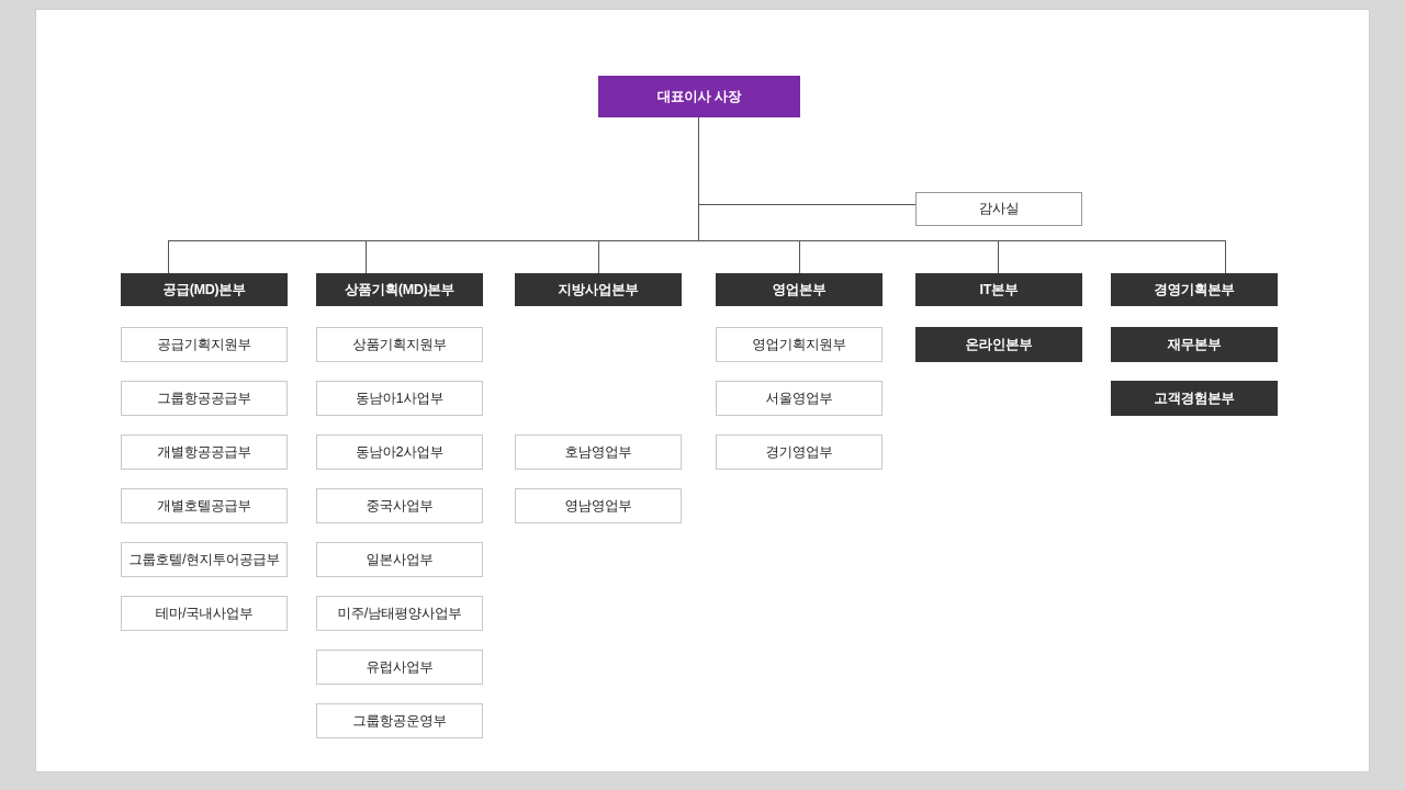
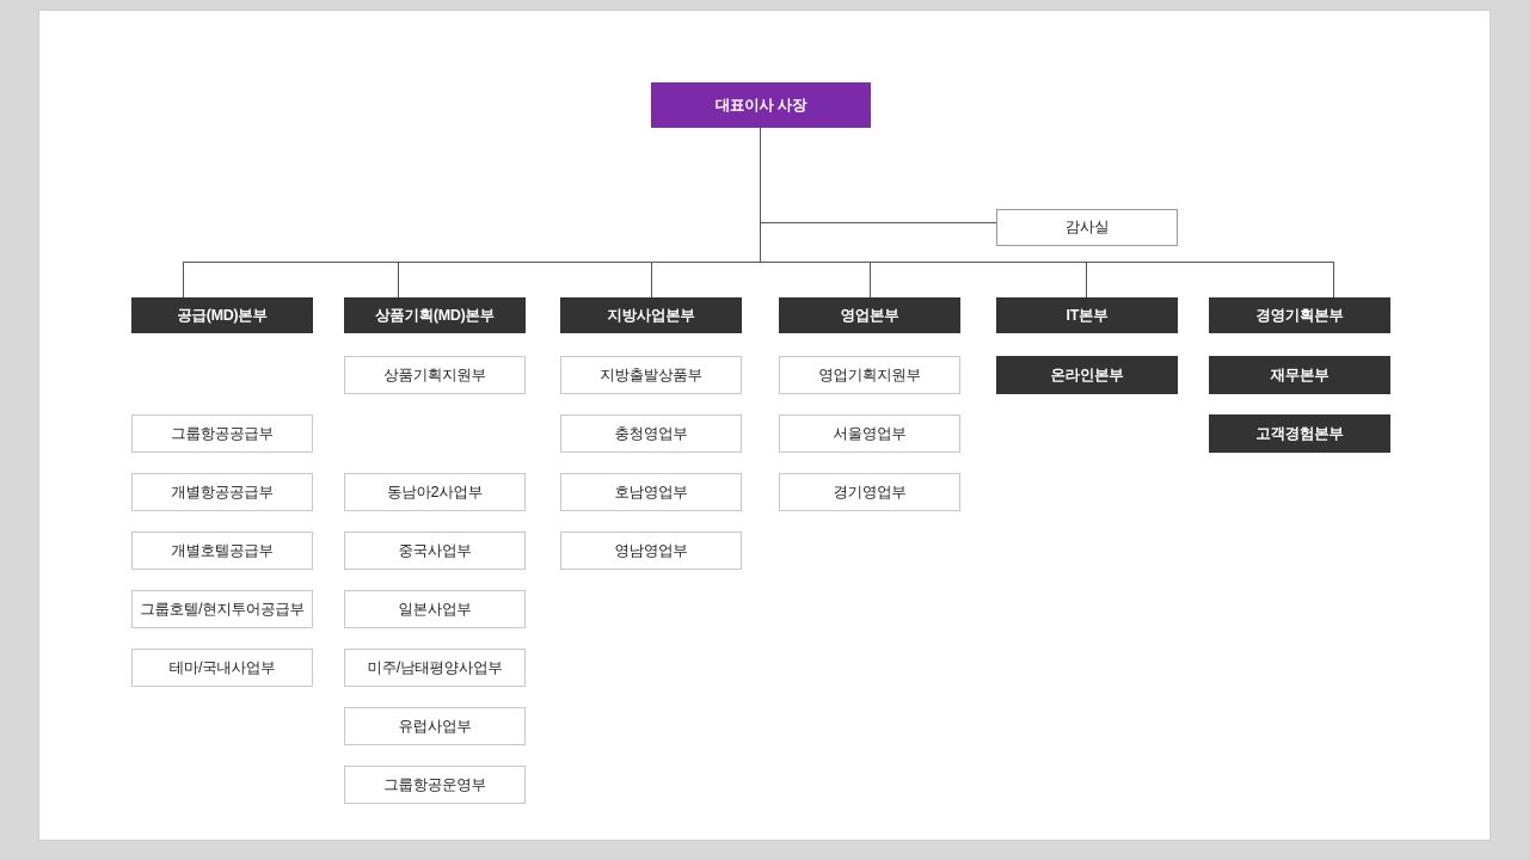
  대표이사 사장
  감사실
  공급(MD)본부
- 공급기획지원부
  그룹항공공급부
  개별항공공급부
  개별호텔공급부
  그룹호텔/현지투어공급부
  테마/국내사업부
  상품기획(MD)본부
  상품기획지원부
- 동남아1사업부
  동남아2사업부
  중국사업부
  일본사업부
  미주/남태평양사업부
  유럽사업부
  그룹항공운영부
  지방사업본부
+ 지방출발상품부
+ 충청영업부
  호남영업부
  영남영업부
  영업본부
  영업기획지원부
  서울영업부
  경기영업부
  IT본부
  온라인본부
  경영기획본부
  재무본부
  고객경험본부
